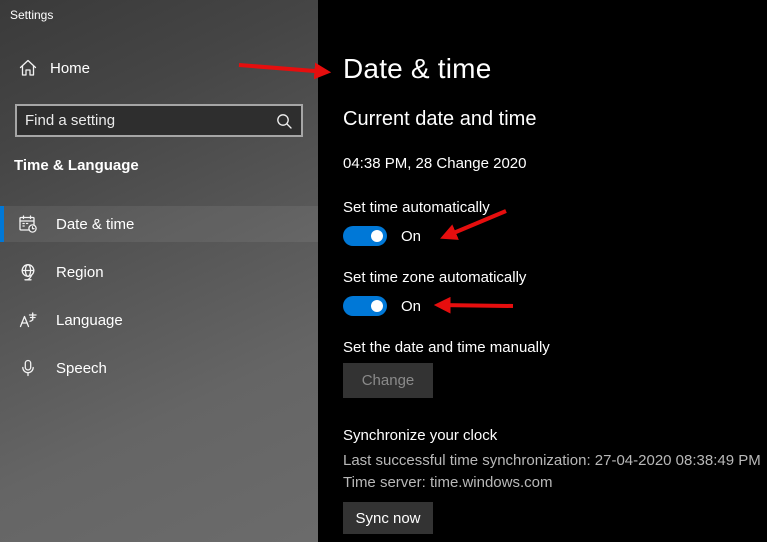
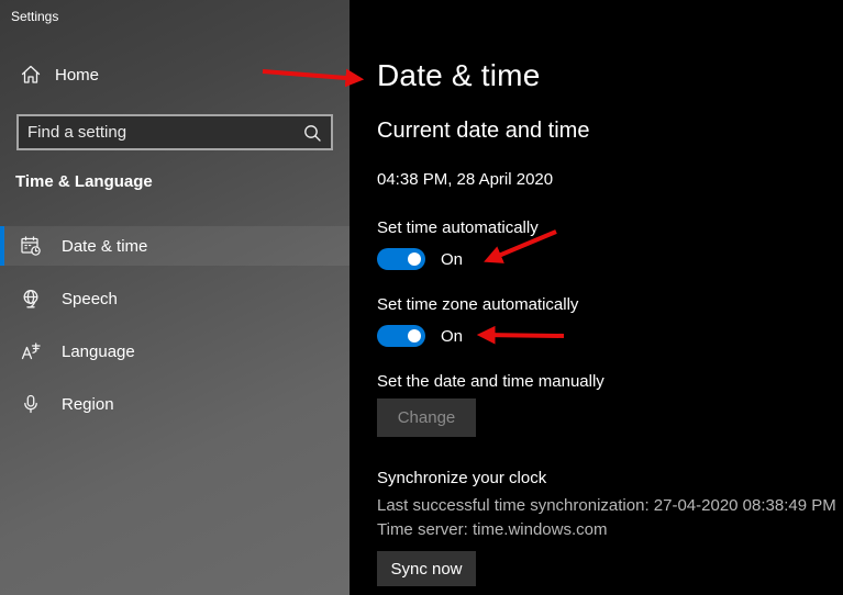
  Settings
  Home
  Find a setting
  Time & Language
  Date & time
- Region
+ Speech
  Language
- Speech
+ Region
  Date & time
  Current date and time
- 04:38 PM, 28 Change 2020
+ 04:38 PM, 28 April 2020
  Set time automatically
  On
  Set time zone automatically
  On
  Set the date and time manually
  Change
  Synchronize your clock
  Last successful time synchronization: 27-04-2020 08:38:49 PM
  Time server: time.windows.com
  Sync now
